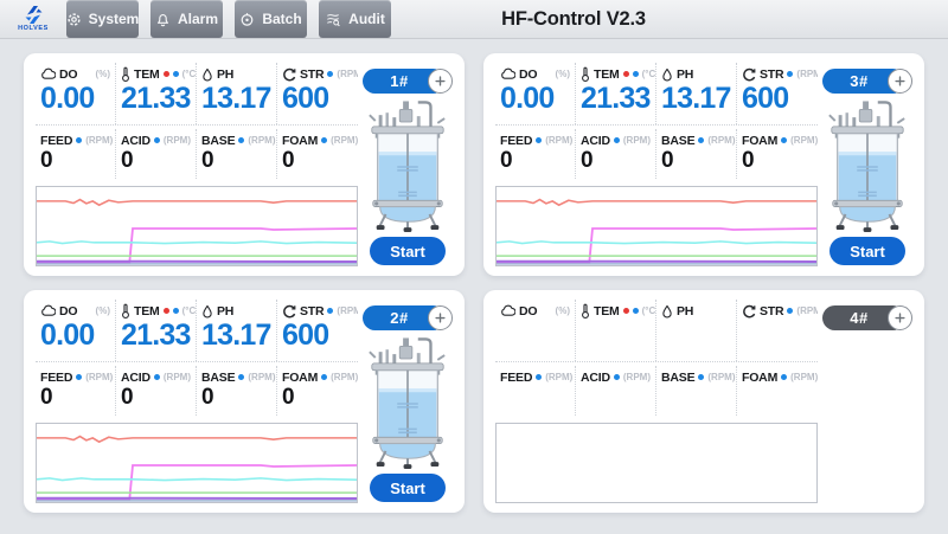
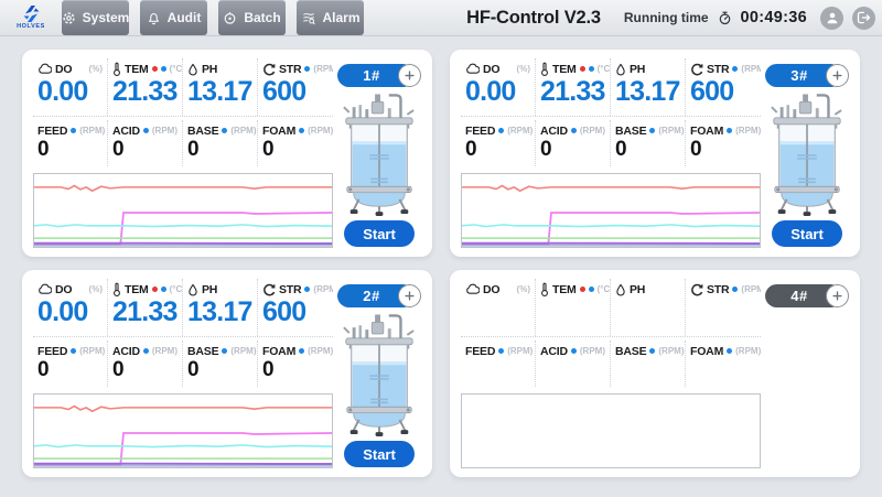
  System
- Alarm
+ Audit
  Batch
- Audit
+ Alarm
  HF-Control V2.3
+ Running time
+ 00:49:36
  DO
  (%)
  0.00
  TEM
  (°C
  21.33
  PH
  13.17
  STR
  (RPM
  600
  FEED
  (RPM)
  0
  ACID
  (RPM)
  0
  BASE
  (RPM)
  0
  FOAM
  (RPM)
  0
  1#
  Start
  DO
  (%)
  0.00
  TEM
  (°C
  21.33
  PH
  13.17
  STR
  (RPM
  600
  FEED
  (RPM)
  0
  ACID
  (RPM)
  0
  BASE
  (RPM)
  0
  FOAM
  (RPM)
  0
  3#
  Start
  DO
  (%)
  0.00
  TEM
  (°C
  21.33
  PH
  13.17
  STR
  (RPM
  600
  FEED
  (RPM)
  0
  ACID
  (RPM)
  0
  BASE
  (RPM)
  0
  FOAM
  (RPM)
  0
  2#
  Start
  DO
  (%)
  TEM
  (°C
  PH
  STR
  (RPM
  FEED
  (RPM)
  ACID
  (RPM)
  BASE
  (RPM)
  FOAM
  (RPM)
  4#
